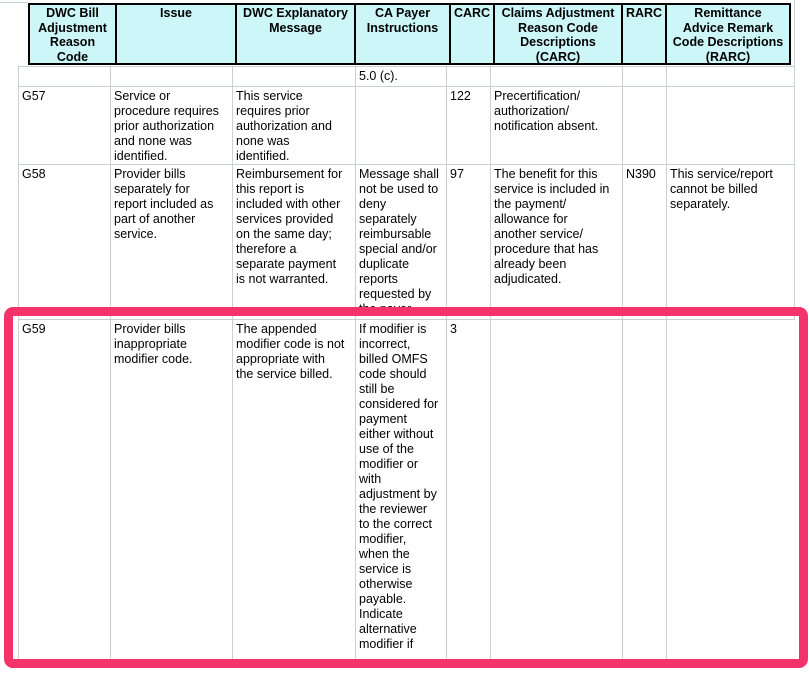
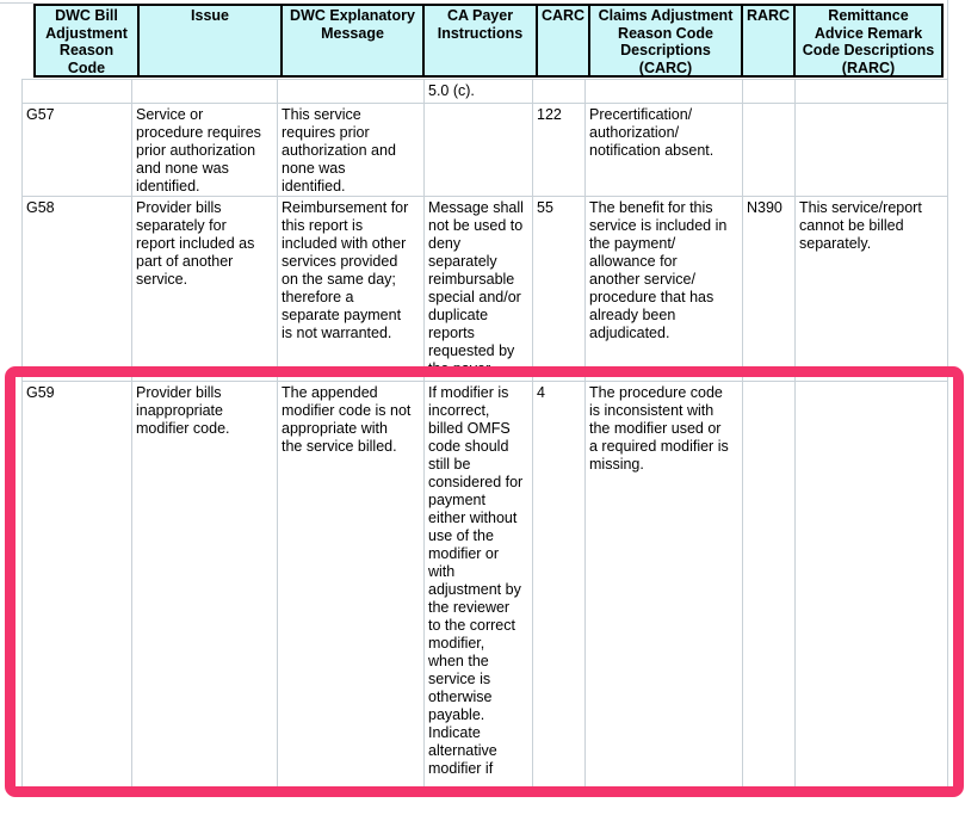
  DWC Bill
  Adjustment
  Reason
  Code
  Issue
  DWC Explanatory
  Message
  CA Payer
  Instructions
  CARC
  Claims Adjustment
  Reason Code
  Descriptions
  (CARC)
  RARC
  Remittance
  Advice Remark
  Code Descriptions
  (RARC)
  5.0 (c).
  G57
  Service or
  procedure requires
  prior authorization
  and none was
  identified.
  This service
  requires prior
  authorization and
  none was
  identified.
  122
  Precertification/
  authorization/
  notification absent.
  G58
  Provider bills
  separately for
  report included as
  part of another
  service.
  Reimbursement for
  this report is
  included with other
  services provided
  on the same day;
  therefore a
  separate payment
  is not warranted.
  Message shall
  not be used to
  deny
  separately
  reimbursable
  special and/or
  duplicate
  reports
  requested by
  the payer
- 97
+ 55
  The benefit for this
  service is included in
  the payment/
  allowance for
  another service/
  procedure that has
  already been
  adjudicated.
  N390
  This service/report
  cannot be billed
  separately.
  G59
  Provider bills
  inappropriate
  modifier code.
  The appended
  modifier code is not
  appropriate with
  the service billed.
  If modifier is
  incorrect,
  billed OMFS
  code should
  still be
  considered for
  payment
  either without
  use of the
  modifier or
  with
  adjustment by
  the reviewer
  to the correct
  modifier,
  when the
  service is
  otherwise
  payable.
  Indicate
  alternative
  modifier if
- 3
+ 4
+ The procedure code
+ is inconsistent with
+ the modifier used or
+ a required modifier is
+ missing.
